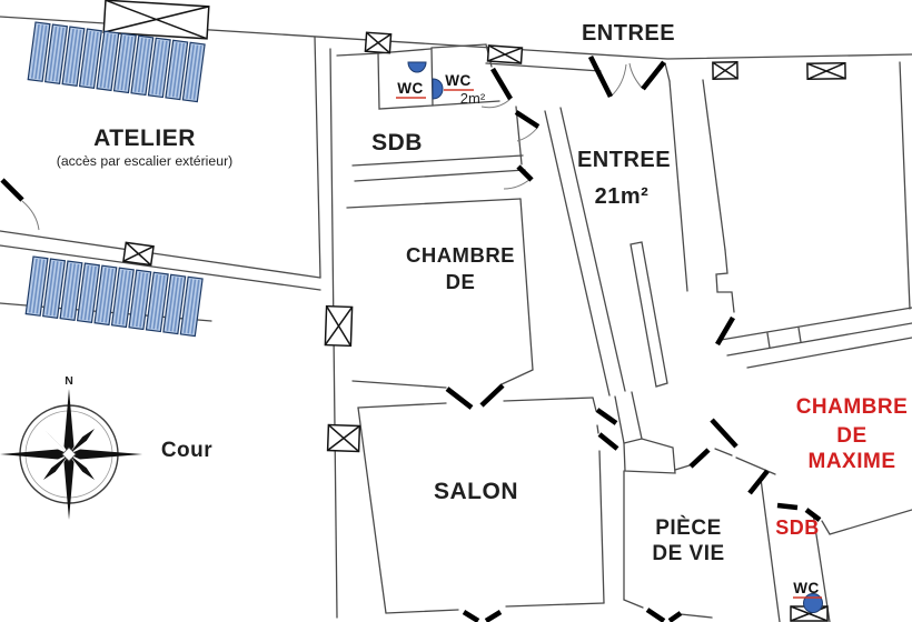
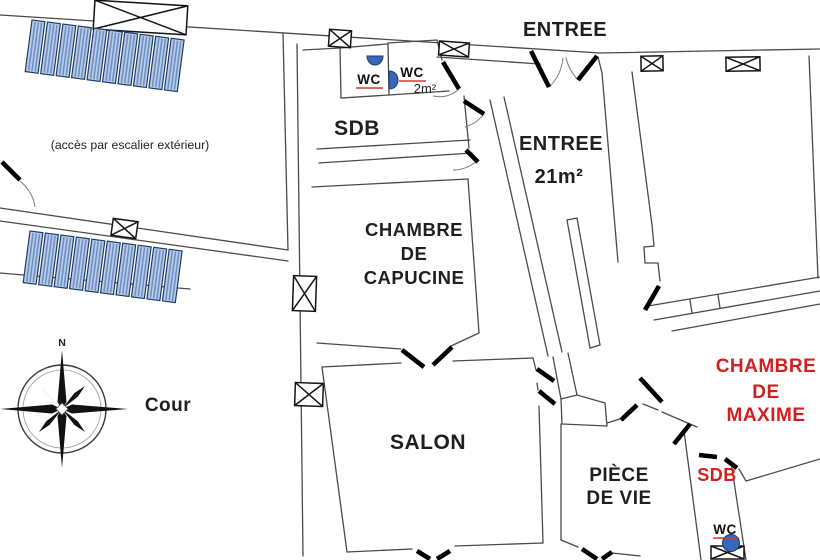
  N
- ATELIER
  (accès par escalier extérieur)
  SDB
  WC
  WC
  2m²
  ENTREE
  ENTREE
  21m²
  CHAMBRE
  DE
+ CAPUCINE
  SALON
  Cour
  CHAMBRE
  DE
  MAXIME
  PIÈCE
  DE VIE
  SDB
  WC
